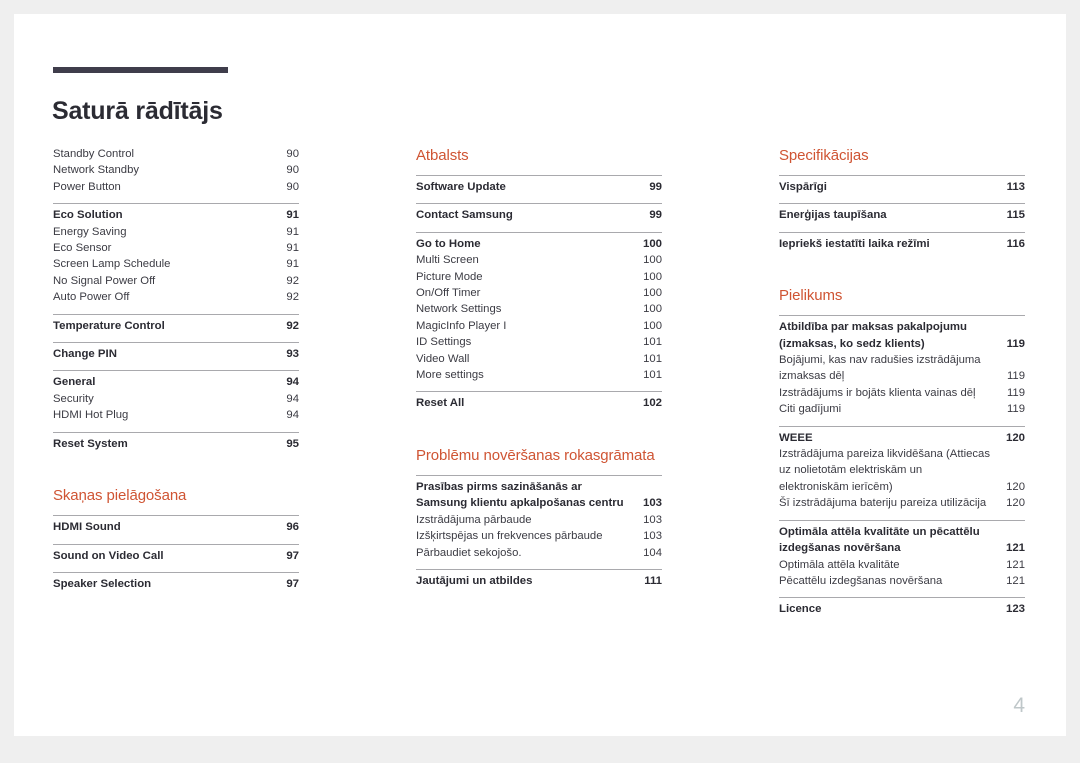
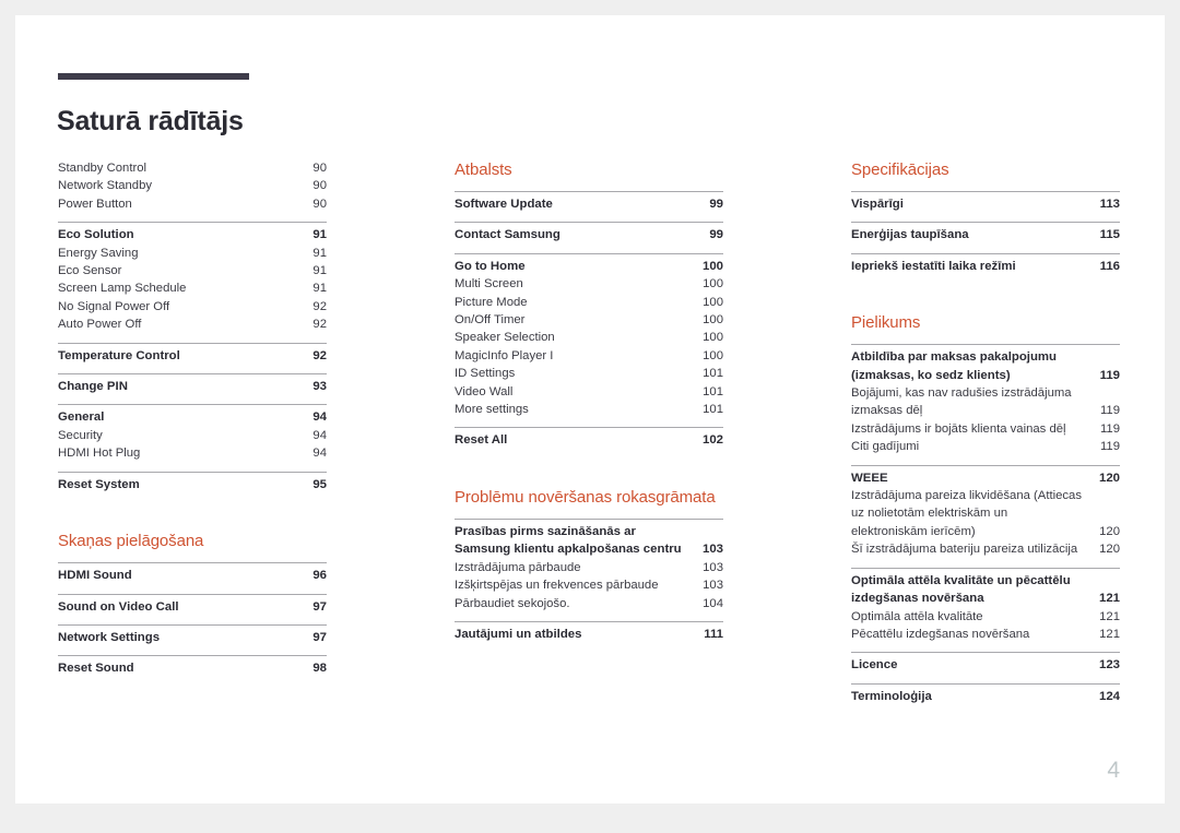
  Saturā rādītājs
  Standby Control
  90
  Network Standby
  90
  Power Button
  90
  Eco Solution
  91
  Energy Saving
  91
  Eco Sensor
  91
  Screen Lamp Schedule
  91
  No Signal Power Off
  92
  Auto Power Off
  92
  Temperature Control
  92
  Change PIN
  93
  General
  94
  Security
  94
  HDMI Hot Plug
  94
  Reset System
  95
  Skaņas pielāgošana
  HDMI Sound
  96
  Sound on Video Call
  97
- Speaker Selection
+ Network Settings
  97
+ Reset Sound
+ 98
  Atbalsts
  Software Update
  99
  Contact Samsung
  99
  Go to Home
  100
  Multi Screen
  100
  Picture Mode
  100
  On/Off Timer
  100
- Network Settings
+ Speaker Selection
  100
  MagicInfo Player I
  100
  ID Settings
  101
  Video Wall
  101
  More settings
  101
  Reset All
  102
  Problēmu novēršanas rokasgrāmata
  Prasības pirms sazināšanās ar Samsung klientu apkalpošanas centru
  103
  Izstrādājuma pārbaude
  103
  Izšķirtspējas un frekvences pārbaude
  103
  Pārbaudiet sekojošo.
  104
  Jautājumi un atbildes
  111
  Specifikācijas
  Vispārīgi
  113
  Enerģijas taupīšana
  115
  Iepriekš iestatīti laika režīmi
  116
  Pielikums
  Atbildība par maksas pakalpojumu (izmaksas, ko sedz klients)
  119
  Bojājumi, kas nav radušies izstrādājuma izmaksas dēļ
  119
  Izstrādājums ir bojāts klienta vainas dēļ
  119
  Citi gadījumi
  119
  WEEE
  120
  Izstrādājuma pareiza likvidēšana (Attiecas uz nolietotām elektriskām un elektroniskām ierīcēm)
  120
  Šī izstrādājuma bateriju pareiza utilizācija
  120
  Optimāla attēla kvalitāte un pēcattēlu izdegšanas novēršana
  121
  Optimāla attēla kvalitāte
  121
  Pēcattēlu izdegšanas novēršana
  121
  Licence
  123
+ Terminoloģija
+ 124
  4
